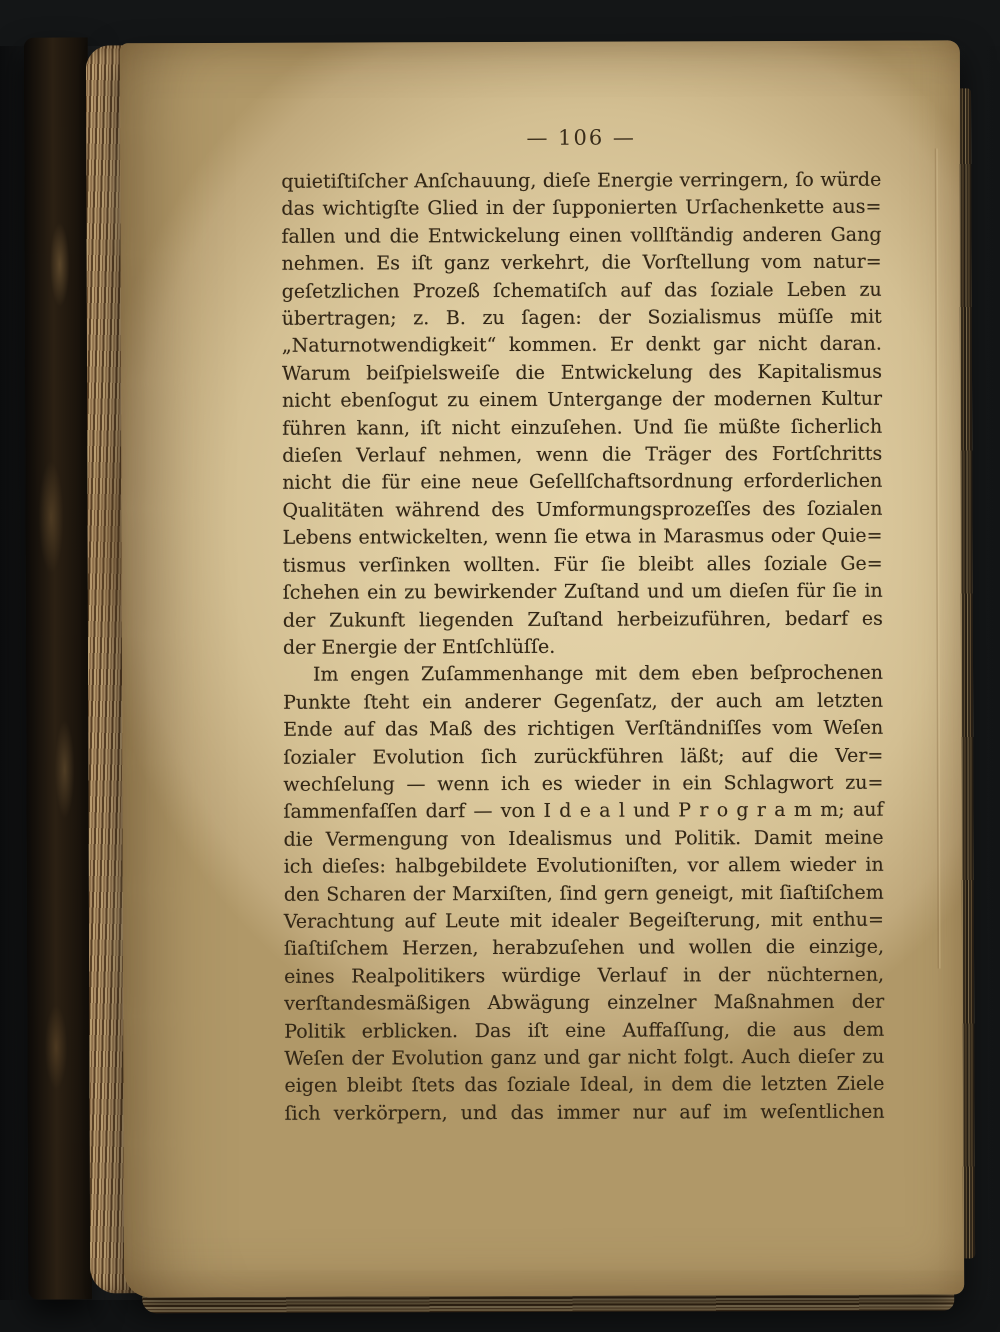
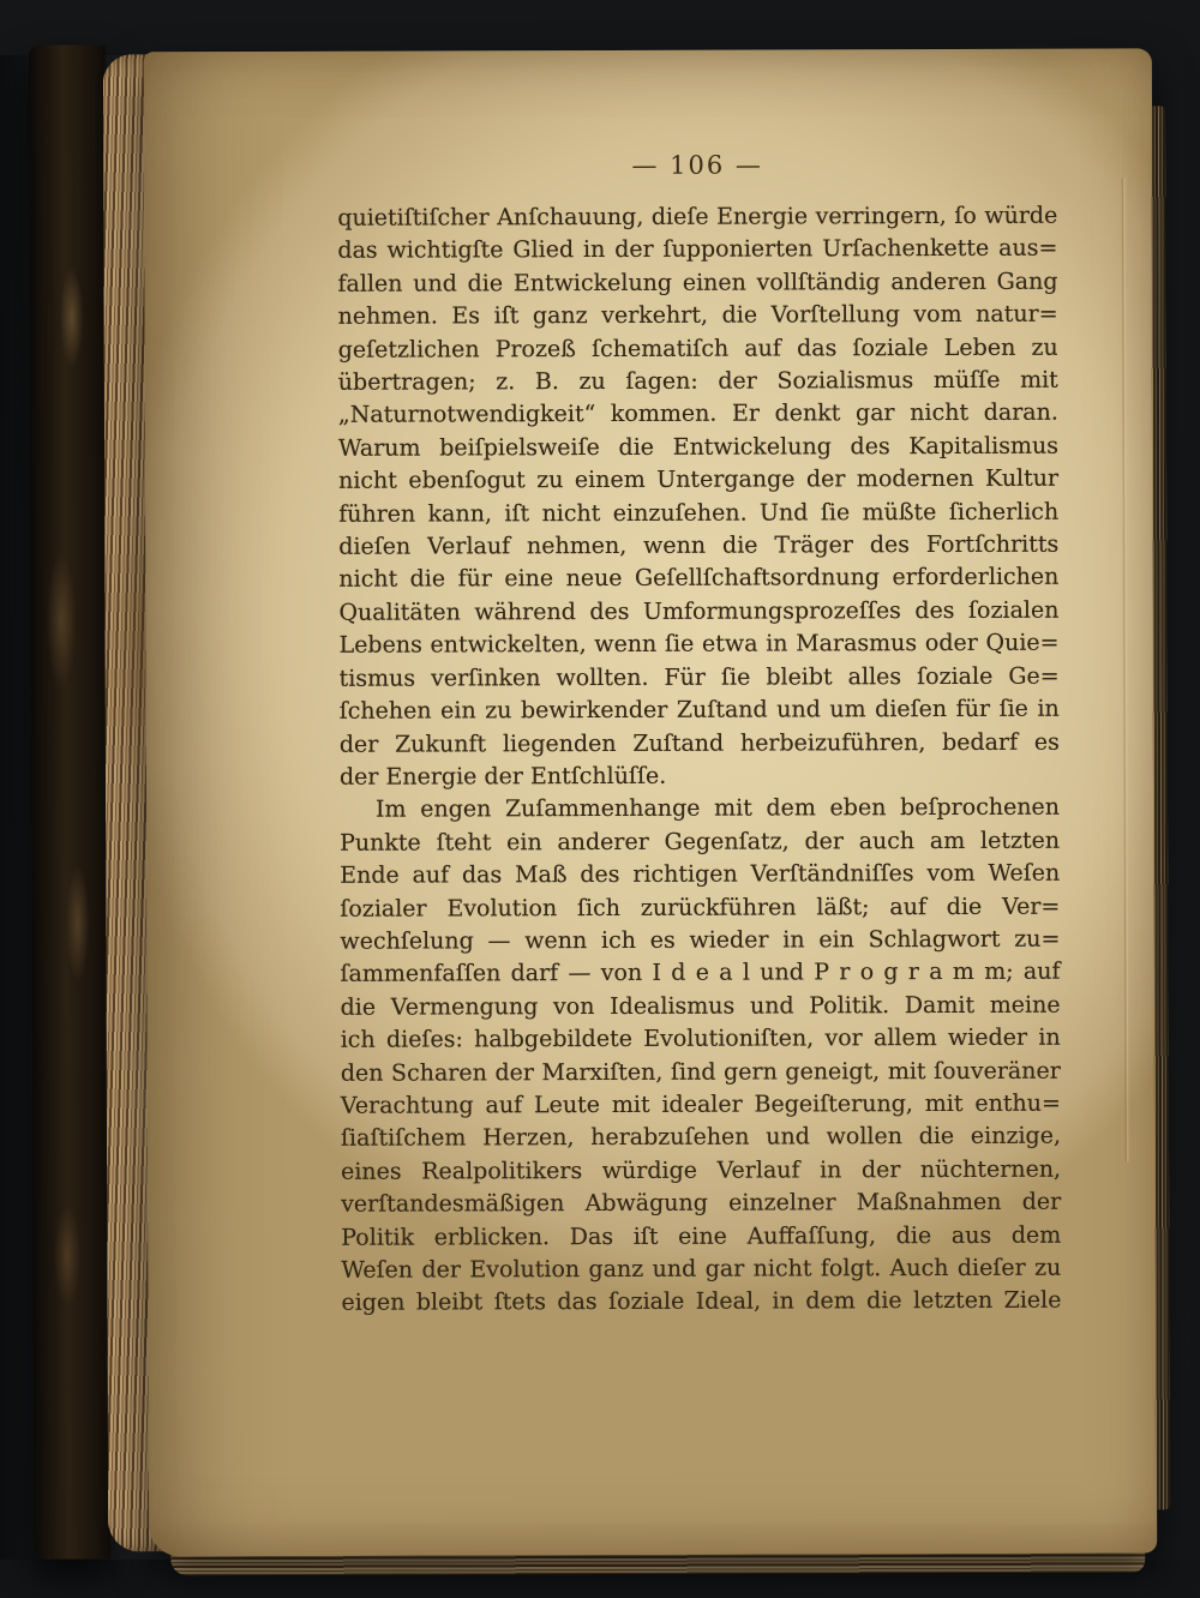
  — 106 —
  quietiſtiſcher Anſchauung, dieſe Energie verringern, ſo würde
  das wichtigſte Glied in der ſupponierten Urſachenkette aus=
  fallen und die Entwickelung einen vollſtändig anderen Gang
  nehmen. Es iſt ganz verkehrt, die Vorſtellung vom natur=
  geſetzlichen Prozeß ſchematiſch auf das ſoziale Leben zu
  übertragen; z. B. zu ſagen: der Sozialismus müſſe mit
  „Naturnotwendigkeit“ kommen. Er denkt gar nicht daran.
  Warum beiſpielsweiſe die Entwickelung des Kapitalismus
  nicht ebenſogut zu einem Untergange der modernen Kultur
  führen kann, iſt nicht einzuſehen. Und ſie müßte ſicherlich
  dieſen Verlauf nehmen, wenn die Träger des Fortſchritts
  nicht die für eine neue Geſellſchaftsordnung erforderlichen
  Qualitäten während des Umformungsprozeſſes des ſozialen
  Lebens entwickelten, wenn ſie etwa in Marasmus oder Quie=
  tismus verſinken wollten. Für ſie bleibt alles ſoziale Ge=
  ſchehen ein zu bewirkender Zuſtand und um dieſen für ſie in
  der Zukunft liegenden Zuſtand herbeizuführen, bedarf es
  der Energie der Entſchlüſſe.
  Im engen Zuſammenhange mit dem eben beſprochenen
  Punkte ſteht ein anderer Gegenſatz, der auch am letzten
  Ende auf das Maß des richtigen Verſtändniſſes vom Weſen
  ſozialer Evolution ſich zurückführen läßt; auf die Ver=
  wechſelung — wenn ich es wieder in ein Schlagwort zu=
  ſammenfaſſen darf — von I d e a l und P r o g r a m m; auf
  die Vermengung von Idealismus und Politik. Damit meine
  ich dieſes: halbgebildete Evolutioniſten, vor allem wieder in
- den Scharen der Marxiſten, ſind gern geneigt, mit ſiaſtiſchem
+ den Scharen der Marxiſten, ſind gern geneigt, mit ſouveräner
  Verachtung auf Leute mit idealer Begeiſterung, mit enthu=
  ſiaſtiſchem Herzen, herabzuſehen und wollen die einzige,
  eines Realpolitikers würdige Verlauf in der nüchternen,
  verſtandesmäßigen Abwägung einzelner Maßnahmen der
  Politik erblicken. Das iſt eine Auffaſſung, die aus dem
  Weſen der Evolution ganz und gar nicht folgt. Auch dieſer zu
  eigen bleibt ſtets das ſoziale Ideal, in dem die letzten Ziele
- ſich verkörpern, und das immer nur auf im weſentlichen
